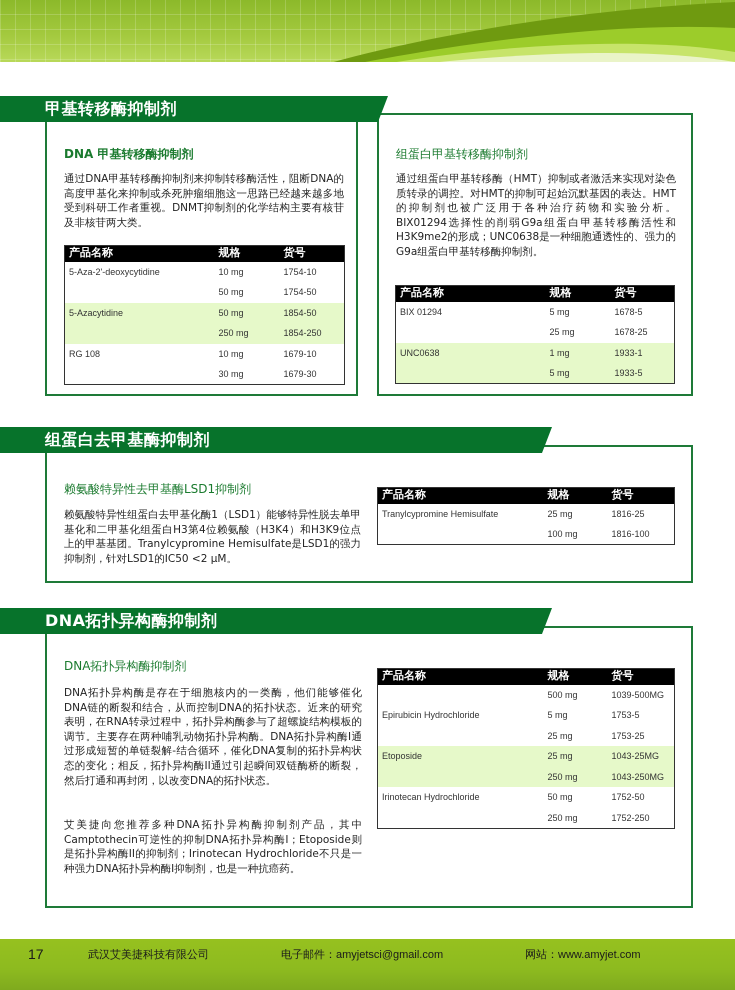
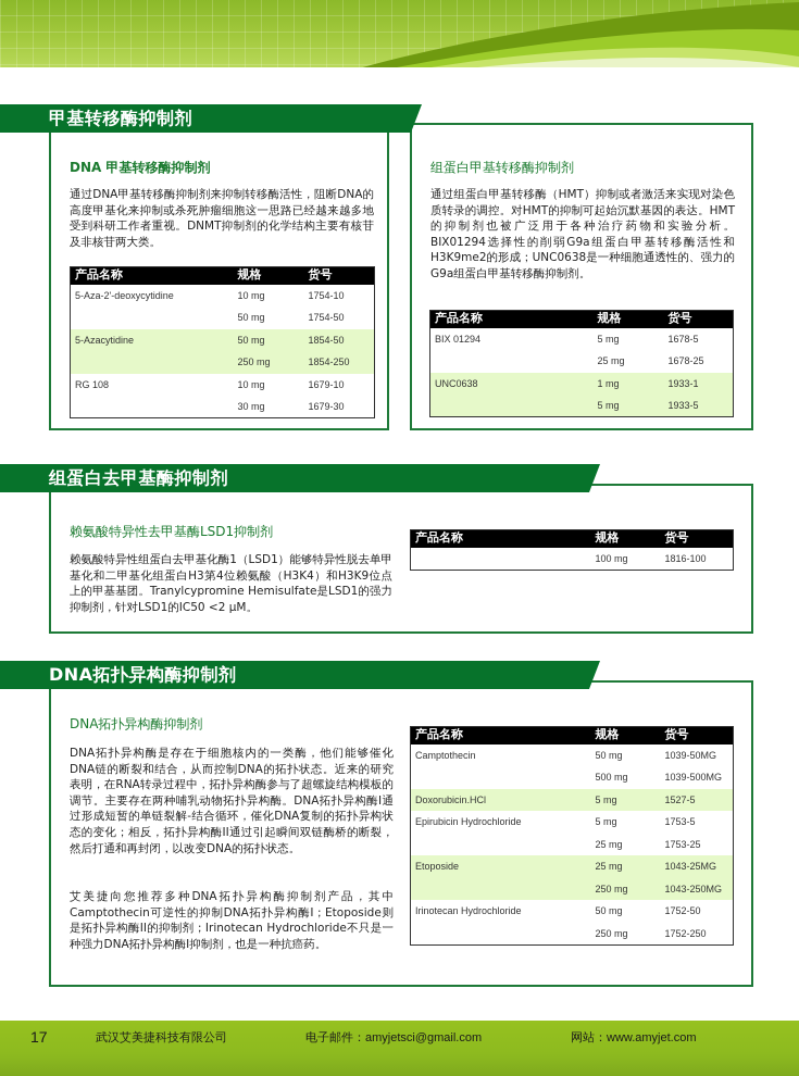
  甲基转移酶抑制剂
  DNA 甲基转移酶抑制剂
  通过DNA甲基转移酶抑制剂来抑制转移酶活性，阻断DNA的高度甲基化来抑制或杀死肿瘤细胞这一思路已经越来越多地受到科研工作者重视。DNMT抑制剂的化学结构主要有核苷及非核苷两大类。
  产品名称	规格	货号
  5-Aza-2'-deoxycytidine	10 mg	1754-10
  	50 mg	1754-50
  5-Azacytidine	50 mg	1854-50
  	250 mg	1854-250
  RG 108	10 mg	1679-10
  	30 mg	1679-30
  组蛋白甲基转移酶抑制剂
  通过组蛋白甲基转移酶（HMT）抑制或者激活来实现对染色质转录的调控。对HMT的抑制可起始沉默基因的表达。HMT的抑制剂也被广泛用于各种治疗药物和实验分析。BIX01294选择性的削弱G9a组蛋白甲基转移酶活性和H3K9me2的形成；UNC0638是一种细胞通透性的、强力的G9a组蛋白甲基转移酶抑制剂。
  产品名称	规格	货号
  BIX 01294	5 mg	1678-5
  	25 mg	1678-25
  UNC0638	1 mg	1933-1
  	5 mg	1933-5
  组蛋白去甲基酶抑制剂
  赖氨酸特异性去甲基酶LSD1抑制剂
  赖氨酸特异性组蛋白去甲基化酶1（LSD1）能够特异性脱去单甲基化和二甲基化组蛋白H3第4位赖氨酸（H3K4）和H3K9位点上的甲基基团。Tranylcypromine Hemisulfate是LSD1的强力抑制剂，针对LSD1的IC50 <2 μM。
  产品名称	规格	货号
- Tranylcypromine Hemisulfate	25 mg	1816-25
  	100 mg	1816-100
  DNA拓扑异构酶抑制剂
  DNA拓扑异构酶抑制剂
  DNA拓扑异构酶是存在于细胞核内的一类酶，他们能够催化DNA链的断裂和结合，从而控制DNA的拓扑状态。近来的研究表明，在RNA转录过程中，拓扑异构酶参与了超螺旋结构模板的调节。主要存在两种哺乳动物拓扑异构酶。DNA拓扑异构酶I通过形成短暂的单链裂解-结合循环，催化DNA复制的拓扑异构状态的变化；相反，拓扑异构酶II通过引起瞬间双链酶桥的断裂，然后打通和再封闭，以改变DNA的拓扑状态。
  艾美捷向您推荐多种DNA拓扑异构酶抑制剂产品，其中Camptothecin可逆性的抑制DNA拓扑异构酶I；Etoposide则是拓扑异构酶II的抑制剂；Irinotecan Hydrochloride不只是一种强力DNA拓扑异构酶I抑制剂，也是一种抗癌药。
  产品名称	规格	货号
+ Camptothecin	50 mg	1039-50MG
  	500 mg	1039-500MG
+ Doxorubicin.HCl	5 mg	1527-5
  Epirubicin Hydrochloride	5 mg	1753-5
  	25 mg	1753-25
  Etoposide	25 mg	1043-25MG
  	250 mg	1043-250MG
  Irinotecan Hydrochloride	50 mg	1752-50
  	250 mg	1752-250
  17
  武汉艾美捷科技有限公司
  电子邮件：amyjetsci@gmail.com
  网站：www.amyjet.com
